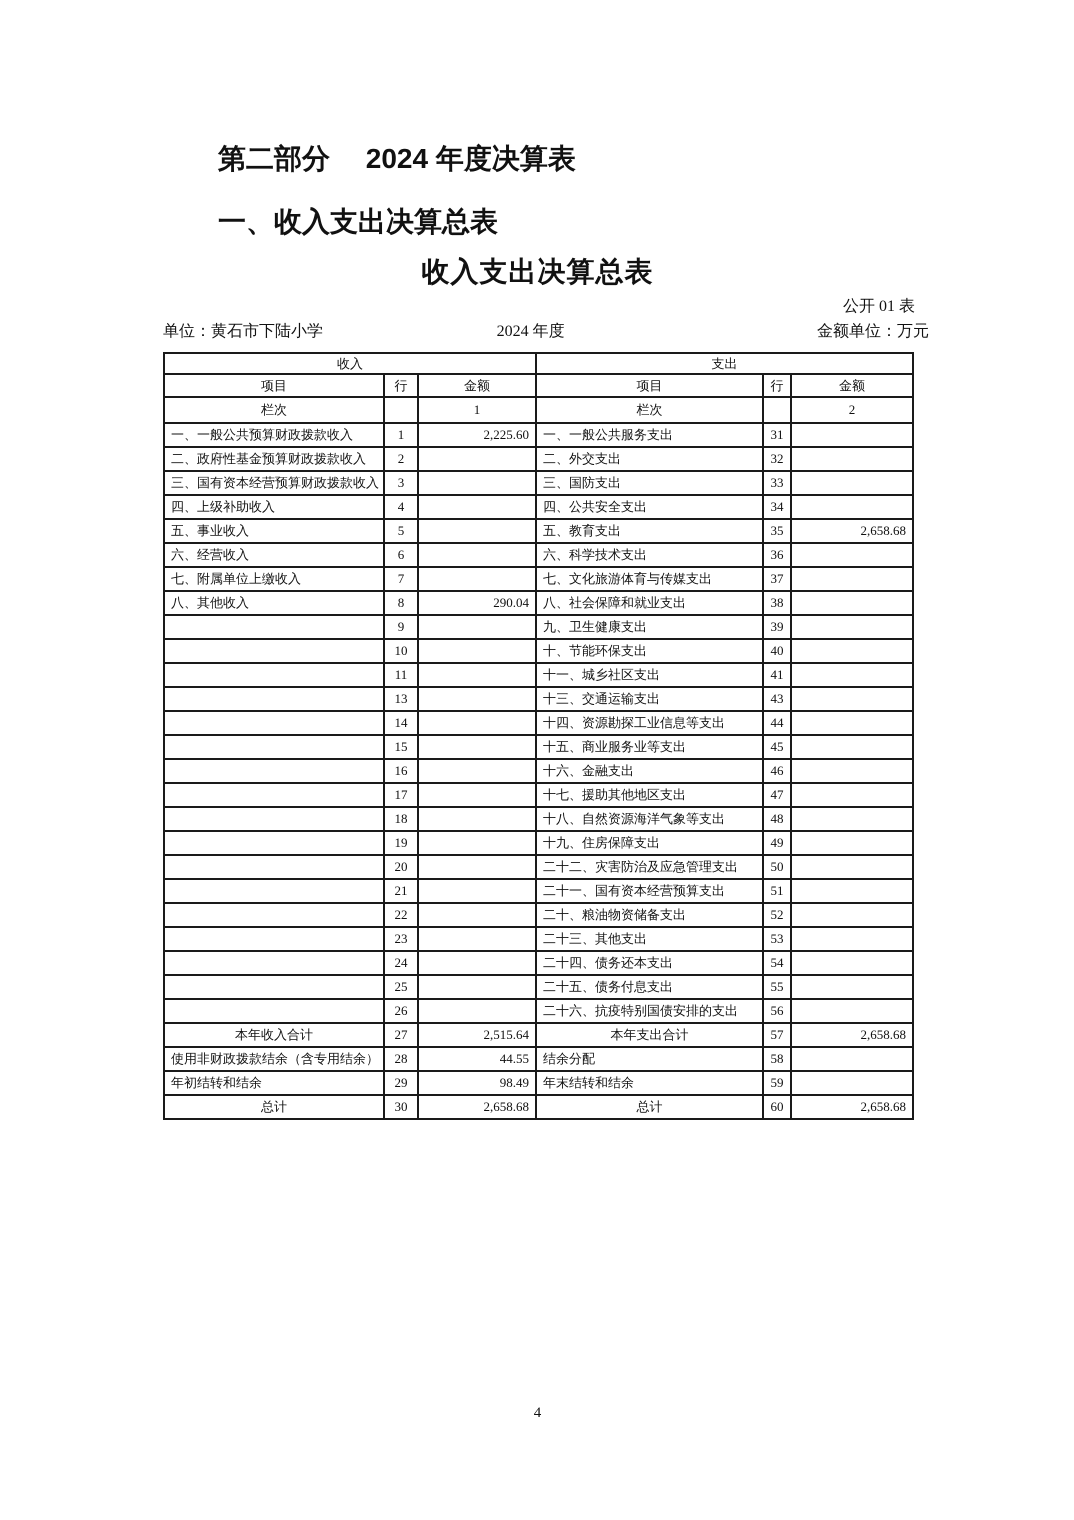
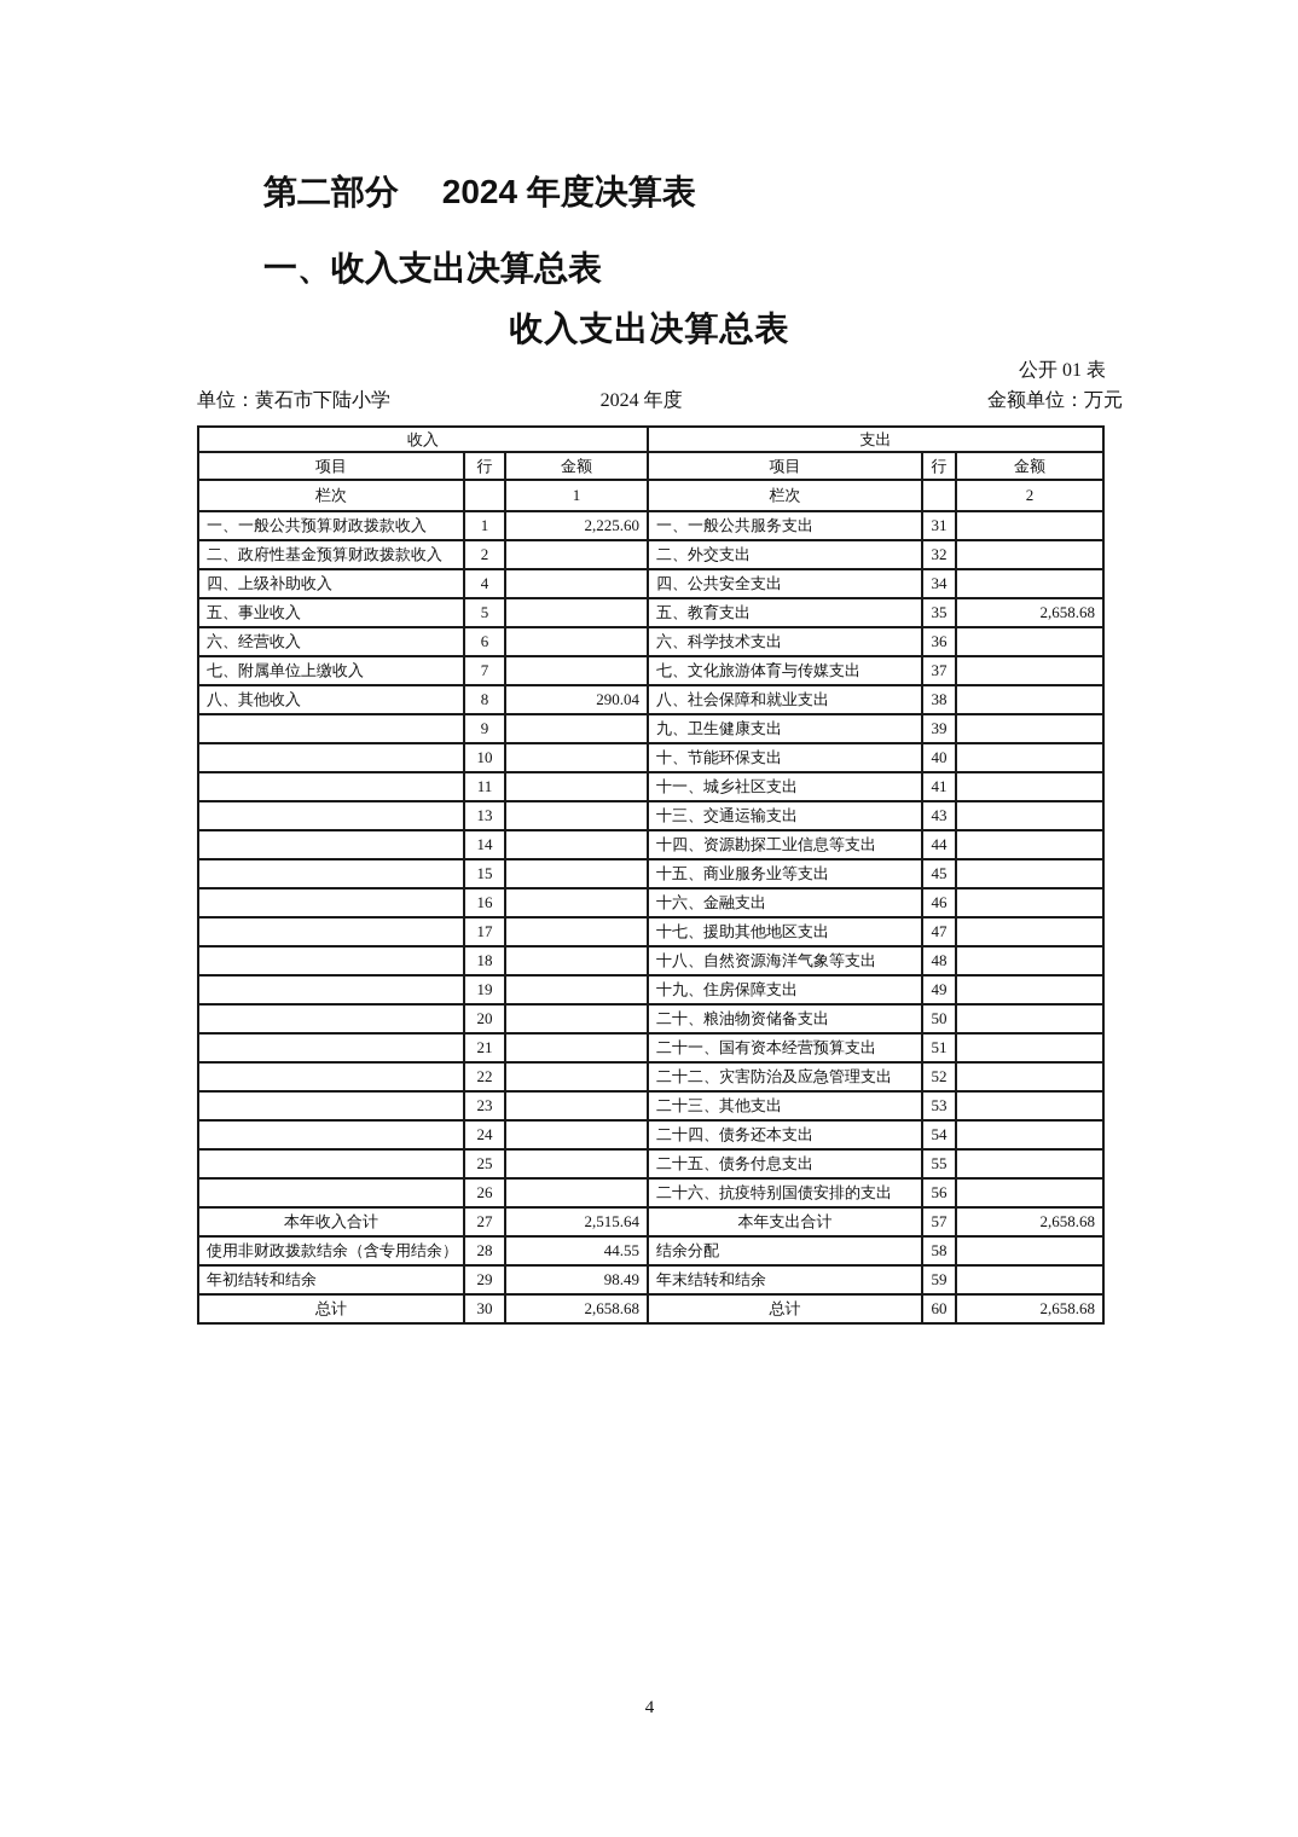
  第二部分 2024 年度决算表
  一、收入支出决算总表
  收入支出决算总表
  公开 01 表
  单位：黄石市下陆小学
  2024 年度
  金额单位：万元
  收入	支出
  项目	行	金额	项目	行	金额
  栏次		1	栏次		2
  一、一般公共预算财政拨款收入	1	2,225.60	一、一般公共服务支出	31
  二、政府性基金预算财政拨款收入	2		二、外交支出	32
- 三、国有资本经营预算财政拨款收入	3		三、国防支出	33
  四、上级补助收入	4		四、公共安全支出	34
  五、事业收入	5		五、教育支出	35	2,658.68
  六、经营收入	6		六、科学技术支出	36
  七、附属单位上缴收入	7		七、文化旅游体育与传媒支出	37
  八、其他收入	8	290.04	八、社会保障和就业支出	38
  	9		九、卫生健康支出	39
  	10		十、节能环保支出	40
  	11		十一、城乡社区支出	41
  	13		十三、交通运输支出	43
  	14		十四、资源勘探工业信息等支出	44
  	15		十五、商业服务业等支出	45
  	16		十六、金融支出	46
  	17		十七、援助其他地区支出	47
  	18		十八、自然资源海洋气象等支出	48
  	19		十九、住房保障支出	49
- 	20		二十二、灾害防治及应急管理支出	50
+ 	20		二十、粮油物资储备支出	50
  	21		二十一、国有资本经营预算支出	51
- 	22		二十、粮油物资储备支出	52
+ 	22		二十二、灾害防治及应急管理支出	52
  	23		二十三、其他支出	53
  	24		二十四、债务还本支出	54
  	25		二十五、债务付息支出	55
  	26		二十六、抗疫特别国债安排的支出	56
  本年收入合计	27	2,515.64	本年支出合计	57	2,658.68
  使用非财政拨款结余（含专用结余）	28	44.55	结余分配	58
  年初结转和结余	29	98.49	年末结转和结余	59
  总计	30	2,658.68	总计	60	2,658.68
  4
